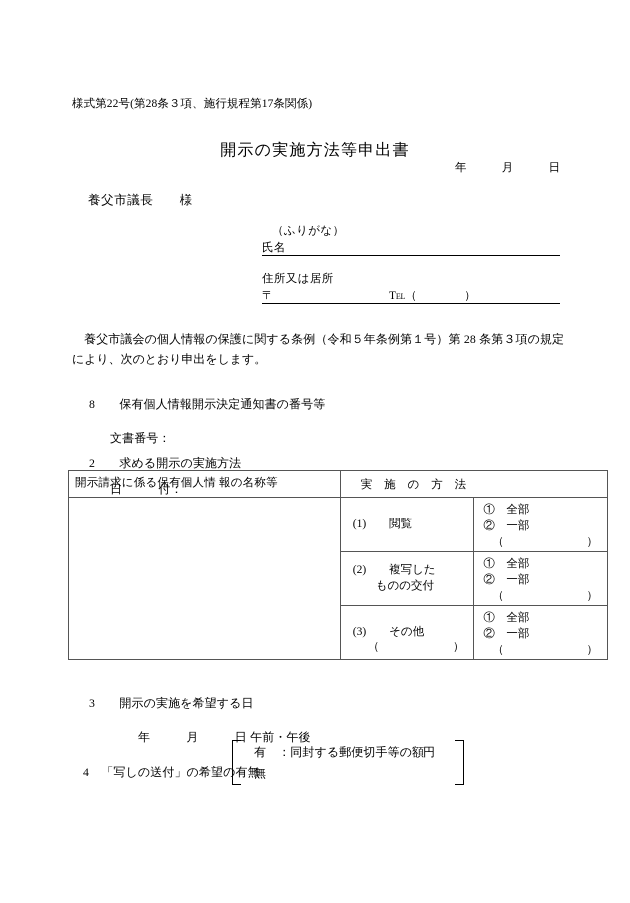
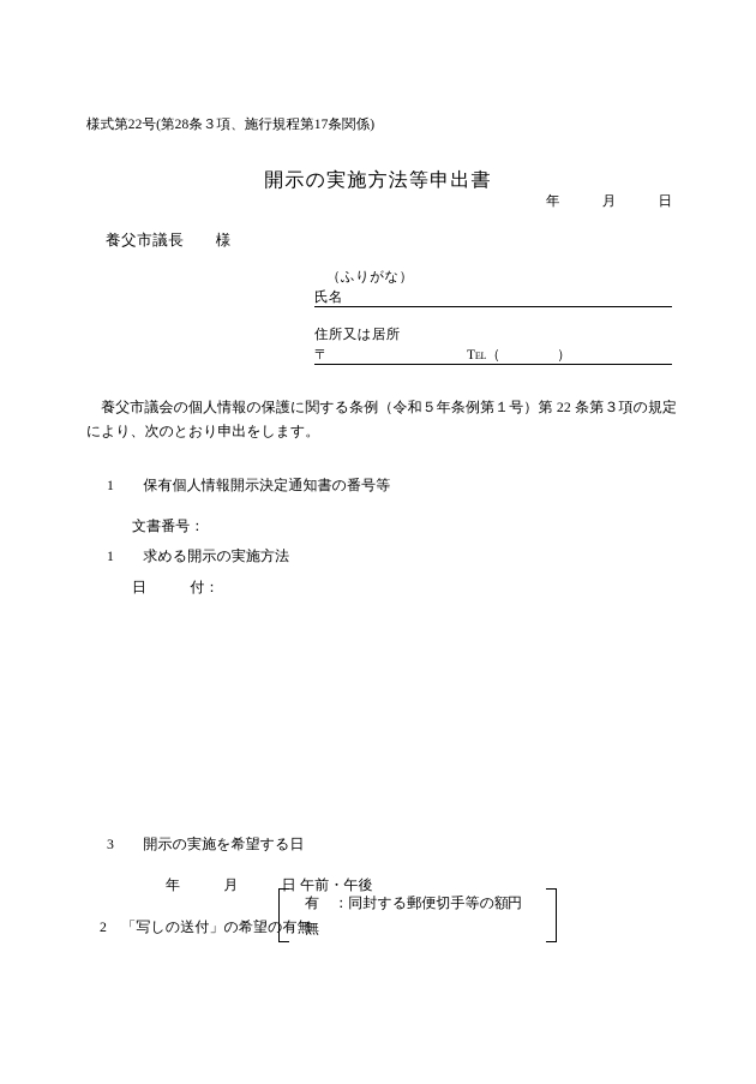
  様式第22号(第28条３項、施行規程第17条関係)
  開示の実施方法等申出書
  年 月 日
  養父市議長 様
  （ふりがな）
  氏名
  住所又は居所
  〒
  Tel（ ）
- 養父市議会の個人情報の保護に関する条例（令和５年条例第１号）第 28 条第３項の規定により、次のとおり申出をします。
+ 養父市議会の個人情報の保護に関する条例（令和５年条例第１号）第 22 条第３項の規定により、次のとおり申出をします。
- 8 保有個人情報開示決定通知書の番号等
+ 1 保有個人情報開示決定通知書の番号等
  文書番号：
  日 付：
- 2 求める開示の実施方法
+ 1 求める開示の実施方法
- 開示請求に係る保有個人情 報の名称等	実 施 の 方 法
- 	(1) 閲覧	① 全部 ② 一部 （ ）
- (2) 複写した ものの交付	① 全部 ② 一部 （ ）
- (3) その他 （ ）	① 全部 ② 一部 （ ）
  3 開示の実施を希望する日
  年 月 日 午前・午後
- 4 「写しの送付」の希望の有無
+ 2 「写しの送付」の希望の有無
  有 ：同封する郵便切手等の額
  円
  無
